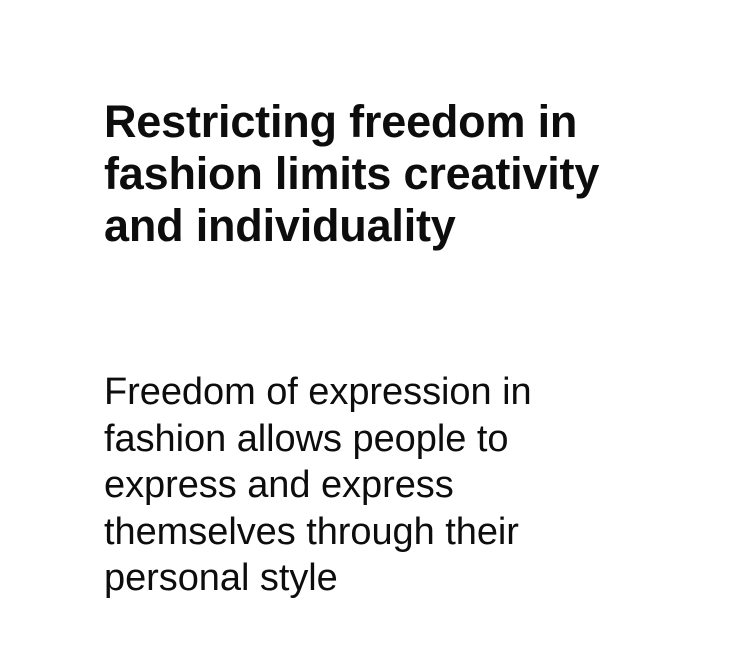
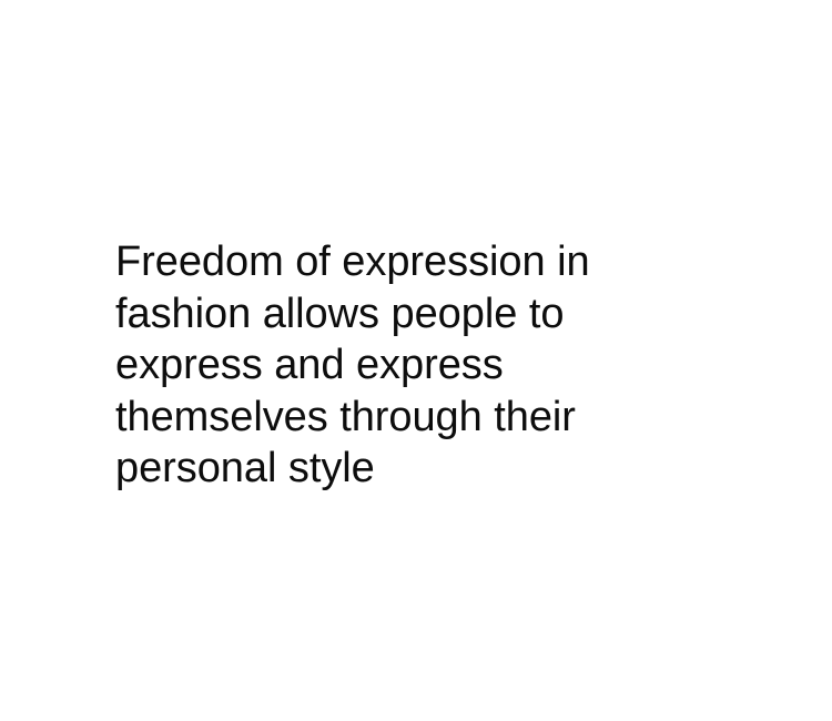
- Restricting freedom in fashion limits creativity and individuality
  Freedom of expression in fashion allows people to express and express themselves through their personal style
